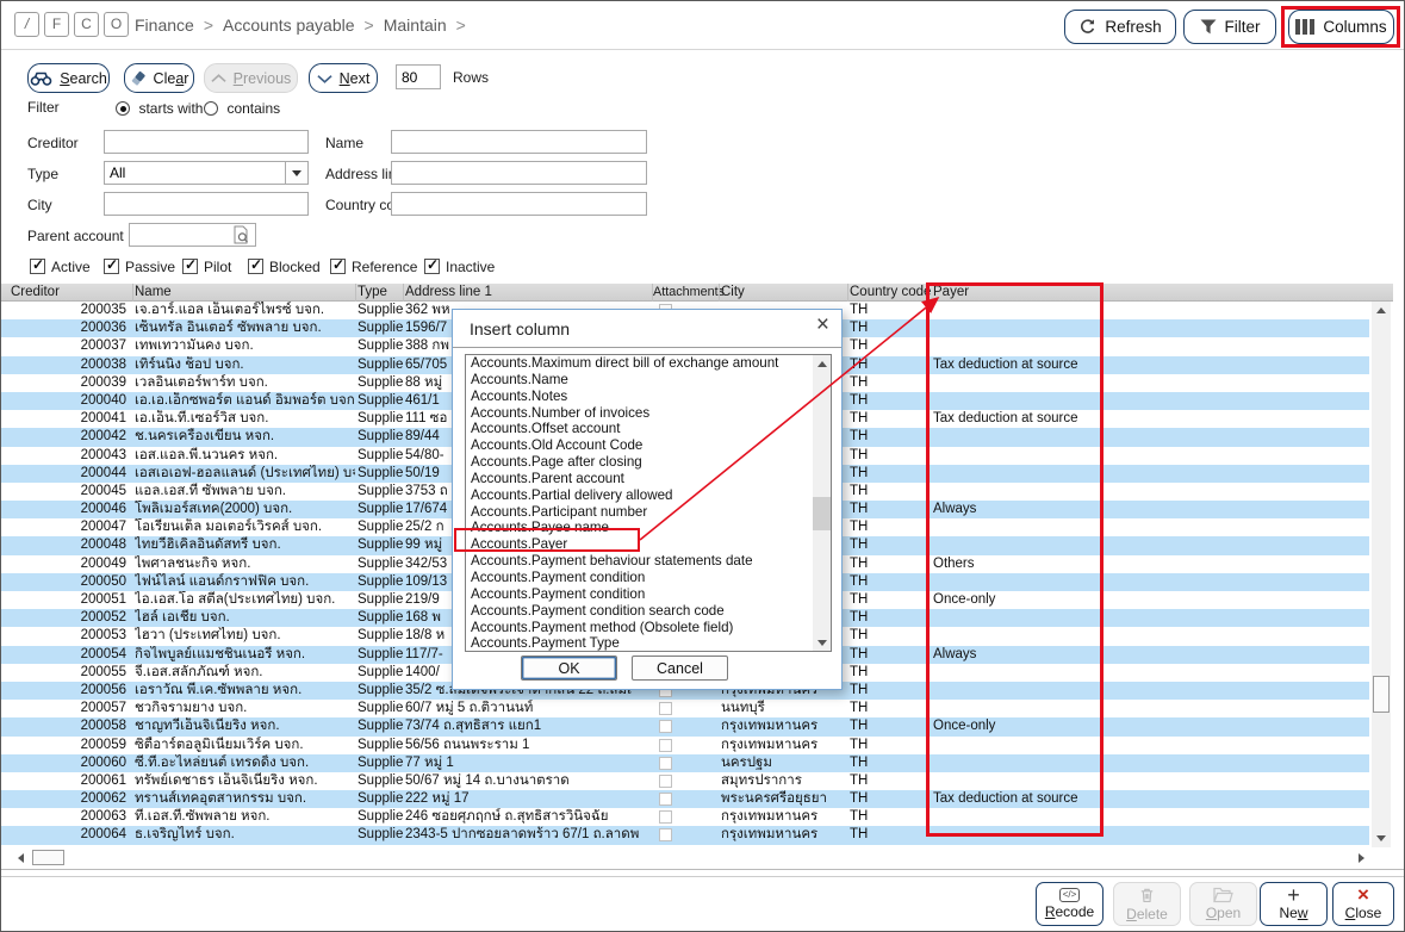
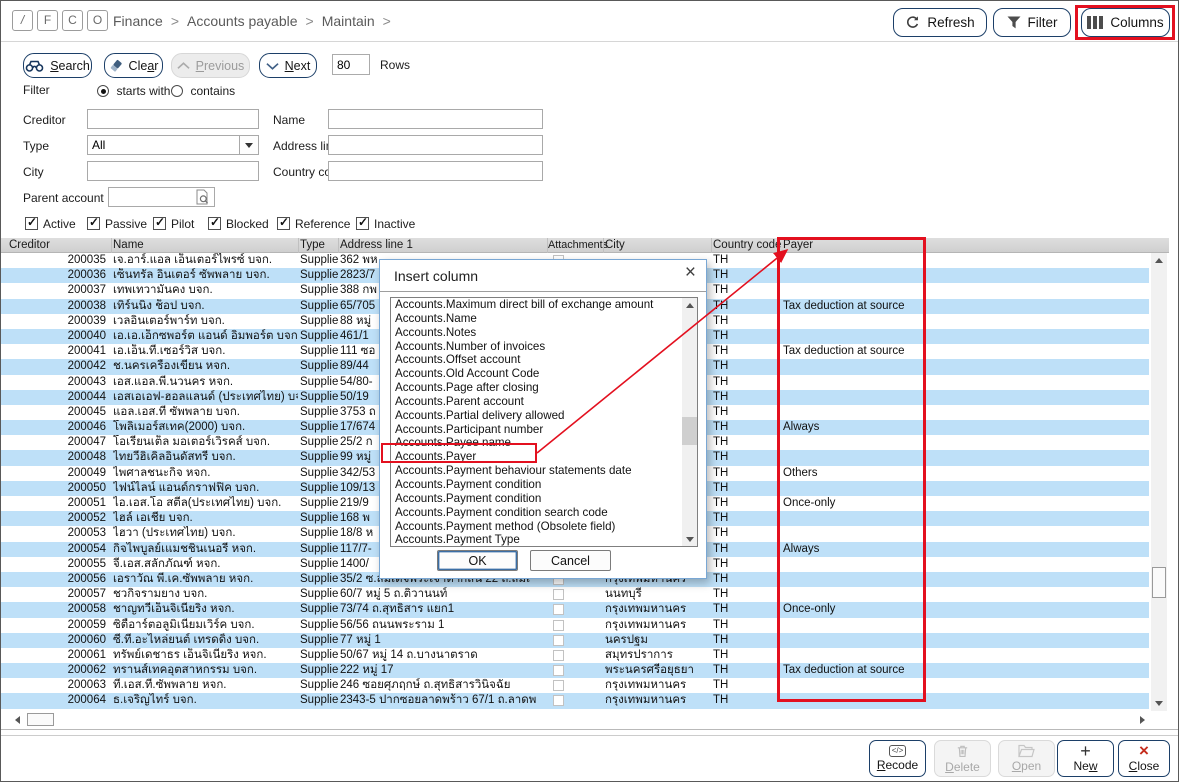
  / F C O
  Finance > Accounts payable > Maintain >
  Refresh
  Filter
  Columns
  Search
  Clear
  Previous
  Next
  80
  Rows
  Filter
  starts with
  contains
  Creditor
  Name
  Type
  All
  Address li
  City
  Country c
  Parent account
  Active
  Passive
  Pilot
  Blocked
  Reference
  Inactive
  Creditor
  Name
  Type
  Address line 1
  Attachments
  City
  Country cod
  Payer
  200035
  เจ.อาร์.แอล เอ็นเตอร์ไพรซ์ บจก.
  Supplie
  362 พห
  TH
  200036
  เซ็นทรัล อินเตอร์ ซัพพลาย บจก.
  Supplie
- 1596/7
+ 2823/7
  TH
  200037
  เทพเทวามั่นคง บจก.
  Supplie
  388 กพ
  TH
  200038
  เทิร์นนิ่ง ช็อป บจก.
  Supplie
  65/705
  TH
  Tax deduction at source
  200039
  เวลอินเตอร์พาร์ท บจก.
  Supplie
  88 หมู่
  TH
  200040
  เอ.เอ.เอ็กซพอร์ต แอนด์ อิมพอร์ต บจก
  Supplie
  461/1
  TH
  200041
  เอ.เอ็น.ที.เซอร์วิส บจก.
  Supplie
  111 ซอ
  TH
  Tax deduction at source
  200042
  ช.นครเครื่องเขียน หจก.
  Supplie
  89/44
  TH
  200043
  เอส.แอล.พี.นวนคร หจก.
  Supplie
  54/80-
  TH
  200044
  เอสเอเอฟ-ฮอลแลนด์ (ประเทศไทย) บ
  Supplie
  50/19
  TH
  200045
  แอล.เอส.ที ซัพพลาย บจก.
  Supplie
  3753 ถ
  TH
  200046
  โพลิเมอร์สเทค(2000) บจก.
  Supplie
  17/674
  TH
  Always
  200047
  โอเรียนเต็ล มอเตอร์เวิรคส์ บจก.
  Supplie
  25/2 ก
  TH
  200048
  ไทยวีฮิเคิลอินดัสทรี บจก.
  Supplie
  99 หมู่
  TH
  200049
  ไพศาลชนะกิจ หจก.
  Supplie
  342/53
  TH
  Others
  200050
  ไฟน์ไลน์ แอนด์กราฟฟิค บจก.
  Supplie
  109/13
  TH
  200051
  ไอ.เอส.โอ สตีล(ประเทศไทย) บจก.
  Supplie
  219/9
  TH
  Once-only
  200052
  ไฮล์ เอเชีย บจก.
  Supplie
  168 พ
  TH
  200053
  ไฮวา (ประเทศไทย) บจก.
  Supplie
  18/8 ห
  TH
  200054
  กิจไพบูลย์เแมชชินเนอรี่ หจก.
  Supplie
  117/7-
  TH
  Always
  200055
  จี.เอส.สลักภัณฑ์ หจก.
  Supplie
  1400/
  TH
  200056
  เอราวัณ พี.เค.ซัพพลาย หจก.
  Supplie
  TH
  200057
  ชวกิจรามยาง บจก.
  Supplie
  60/7 หมู่ 5 ถ.ติวานนท์
  นนทบุรี
  TH
  200058
  ชาญทวีเอ็นจิเนียริ่ง หจก.
  Supplie
  73/74 ถ.สุทธิสาร แยก1
  กรุงเทพมหานคร
  TH
  Once-only
  200059
  ซิตี้อาร์ตอลูมิเนียมเวิร์ค บจก.
  Supplie
  56/56 ถนนพระราม 1
  กรุงเทพมหานคร
  TH
  200060
  ซี.ที.อะไหล่ยนต์ เทรดดิ้ง บจก.
  Supplie
  77 หมู่ 1
  นครปฐม
  TH
  200061
  ทรัพย์เดชาธร เอ็นจิเนียริ่ง หจก.
  Supplie
  50/67 หมู่ 14 ถ.บางนาตราด
  สมุทรปราการ
  TH
  200062
  ทรานส์เทคอุตสาหกรรม บจก.
  Supplie
  222 หมู่ 17
  พระนครศรีอยุธยา
  TH
  Tax deduction at source
  200063
  ที.เอส.ที.ซัพพลาย หจก.
  Supplie
  246 ซอยศุภฤกษ์ ถ.สุทธิสารวินิจฉัย
  กรุงเทพมหานคร
  TH
  200064
  ธ.เจริญไทร์ บจก.
  Supplie
  2343-5 ปากซอยลาดพร้าว 67/1 ถ.ลาดพ
  กรุงเทพมหานคร
  TH
  </>
  Recode
  Delete
  Open
  +
  New
  ×
  Close
  Insert column
  ×
  Accounts.Maximum direct bill of exchange amount
  Accounts.Name
  Accounts.Notes
  Accounts.Number of invoices
  Accounts.Offset account
  Accounts.Old Account Code
  Accounts.Page after closing
  Accounts.Parent account
  Accounts.Partial delivery allowed
  Accounts.Participant number
  Accounts.Payee name
  Accounts.Payer
  Accounts.Payment behaviour statements date
  Accounts.Payment condition
  Accounts.Payment condition
  Accounts.Payment condition search code
  Accounts.Payment method (Obsolete field)
  Accounts.Payment Type
  OK
  Cancel
